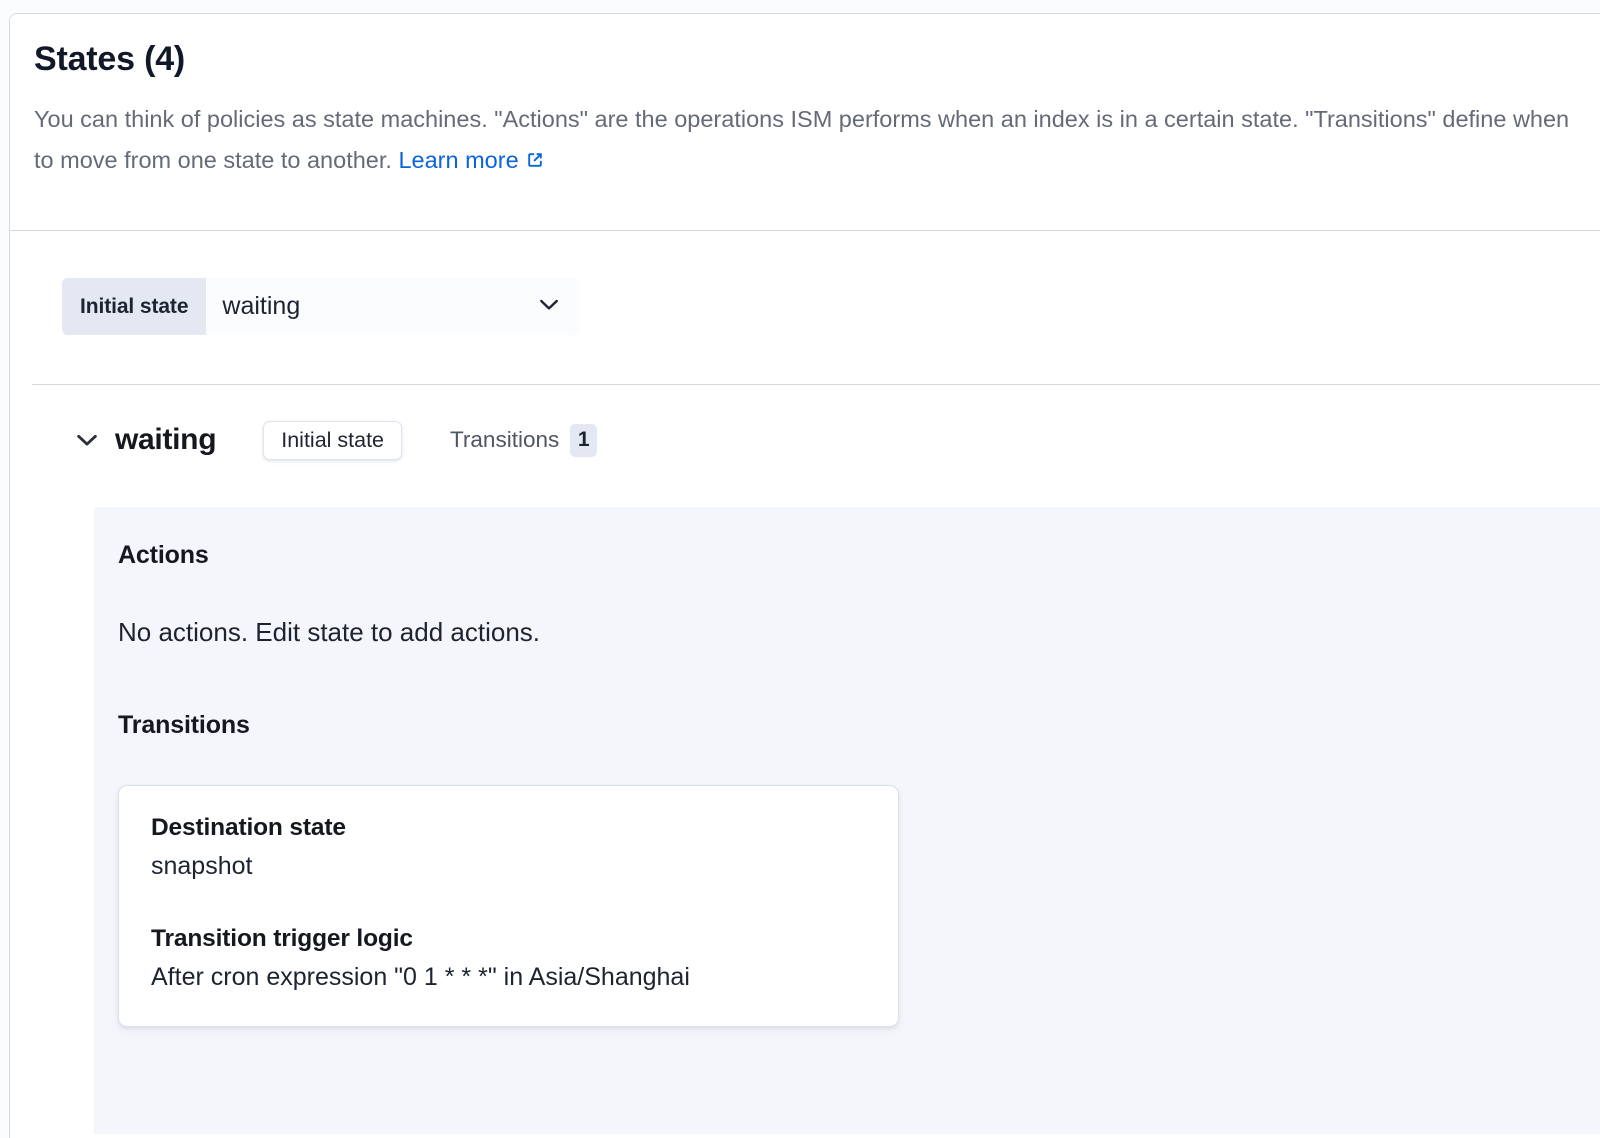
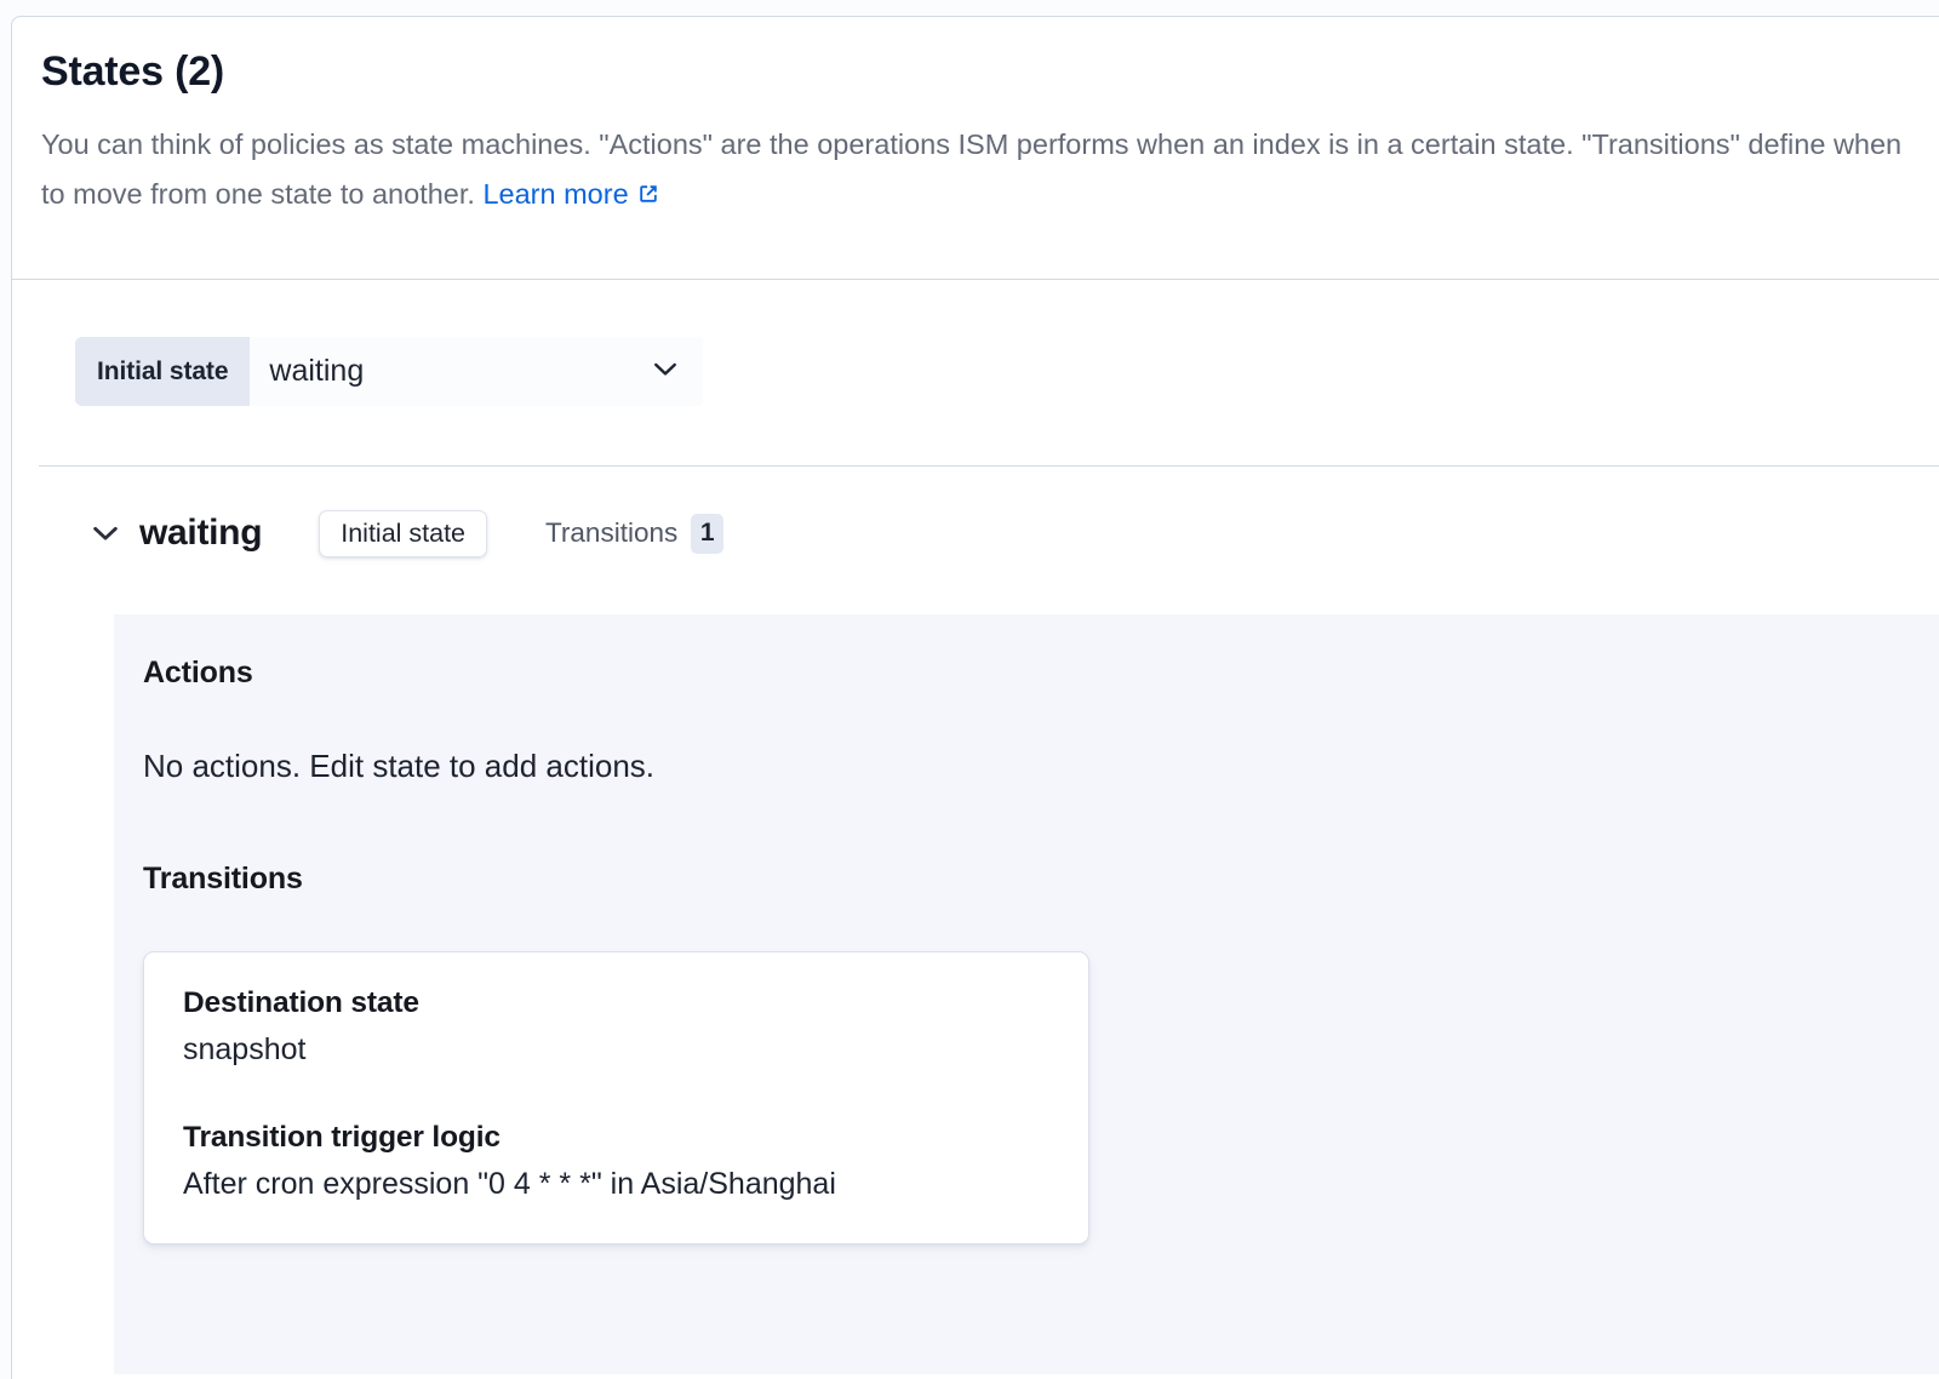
- States (4)
+ States (2)
  You can think of policies as state machines. "Actions" are the operations ISM performs when an index is in a certain state. "Transitions" define when to move from one state to another. Learn more
  Initial state
  waiting
  waiting
  Initial state
  Transitions
  1
  Actions
  No actions. Edit state to add actions.
  Transitions
  Destination state
  snapshot
  Transition trigger logic
- After cron expression "0 1 * * *" in Asia/Shanghai
+ After cron expression "0 4 * * *" in Asia/Shanghai
